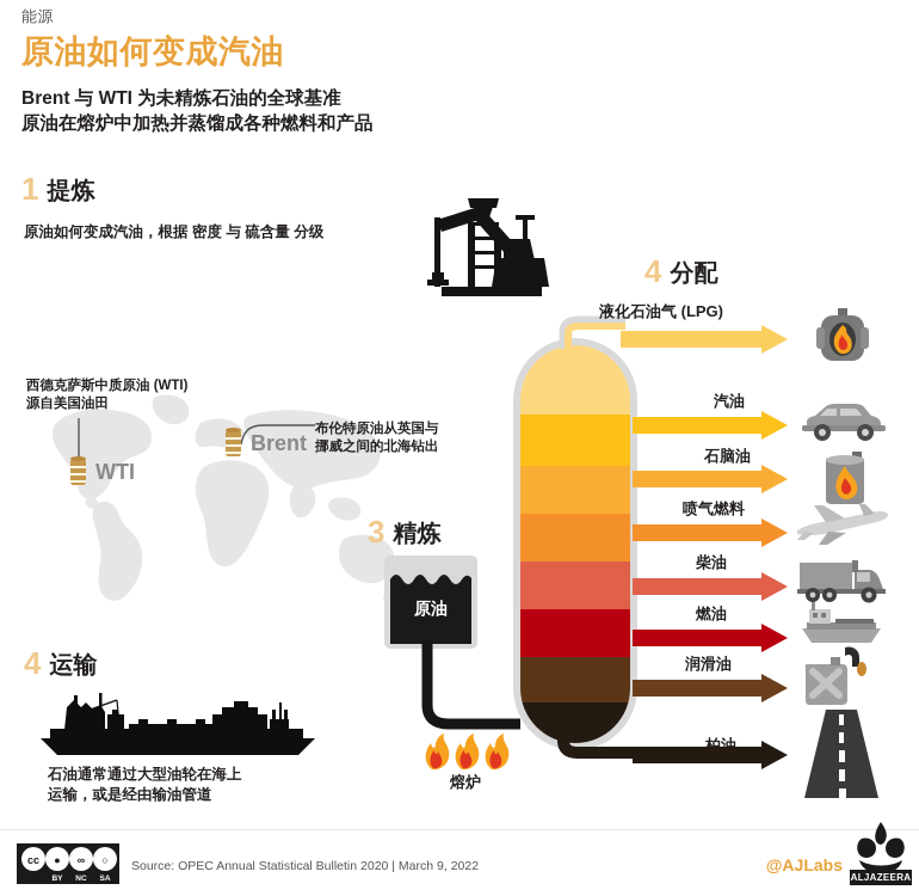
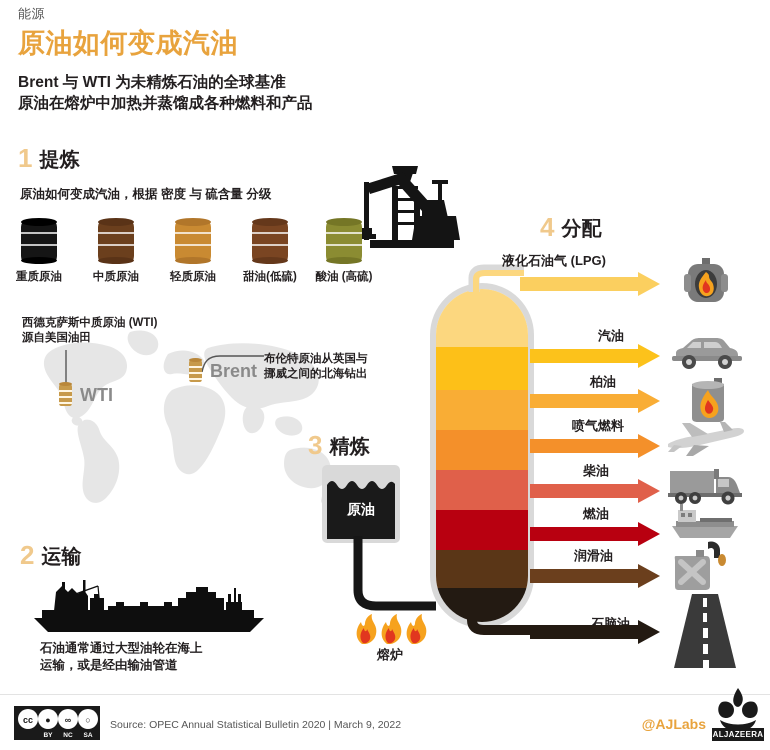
  能源
  原油如何变成汽油
  Brent 与 WTI 为未精炼石油的全球基准
  原油在熔炉中加热并蒸馏成各种燃料和产品
  1 提炼
  原油如何变成汽油，根据 密度 与 硫含量 分级
+ 重质原油
+ 中质原油
+ 轻质原油
+ 甜油(低硫)
+ 酸油 (高硫)
  西德克萨斯中质原油 (WTI)
  源自美国油田
  布伦特原油从英国与
  挪威之间的北海钻出
  WTI
  Brent
- 4 运输
+ 2 运输
  石油通常通过大型油轮在海上
  运输，或是经由输油管道
  3 精炼
  原油
  熔炉
  4 分配
  液化石油气 (LPG)
  汽油
- 石脑油
+ 柏油
  喷气燃料
  柴油
  燃油
  润滑油
- 柏油
+ 石脑油
  cc
  ●
  ∞
  ○
  Source: OPEC Annual Statistical Bulletin 2020 | March 9, 2022
  @AJLabs
  ALJAZEERA
